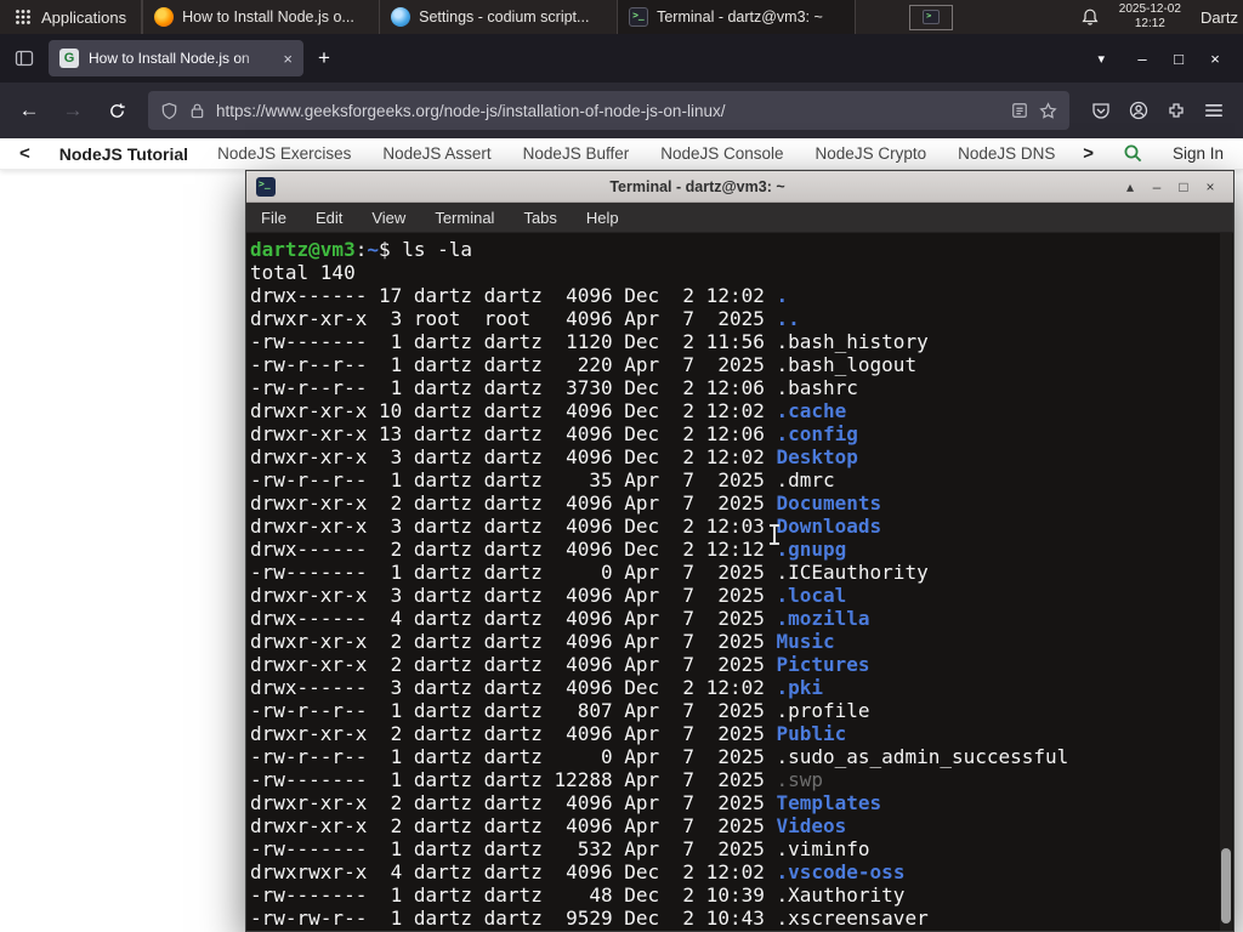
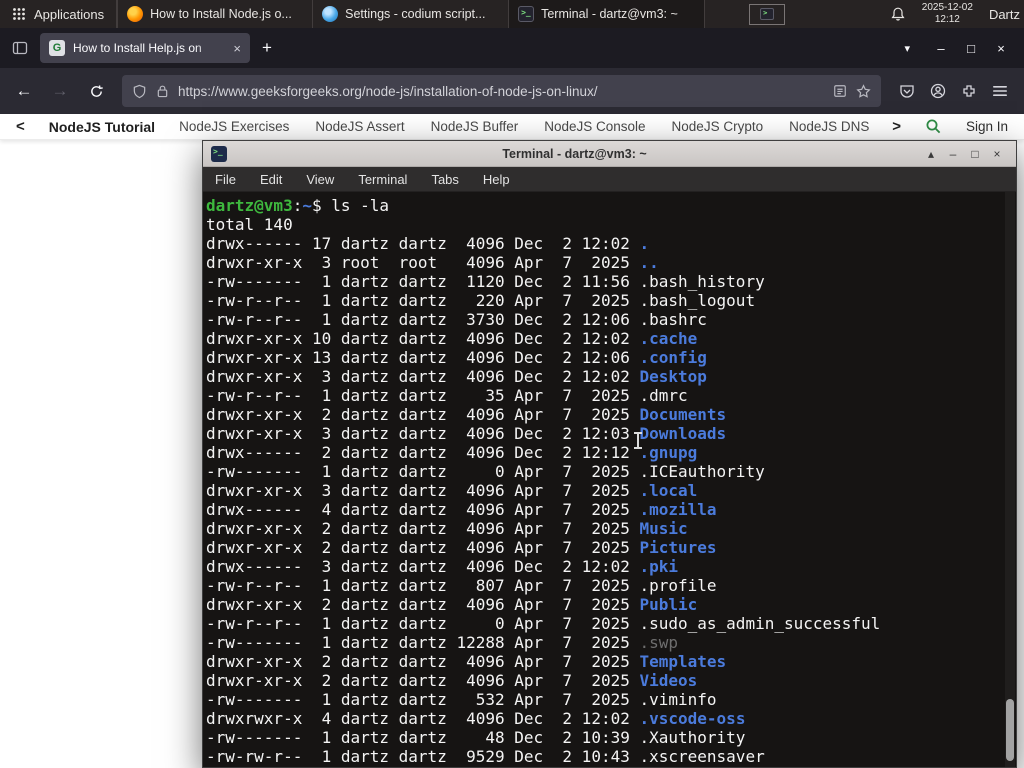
  Applications
  How to Install Node.js o...
  Settings - codium script...
  Terminal - dartz@vm3: ~
  2025-12-02
  12:12
  Dartz
  G
- How to Install Node.js on
+ How to Install Help.js on
  ×
  +
  ▾
  –
  □
  ×
  ←
  →
  https://www.geeksforgeeks.org/node-js/installation-of-node-js-on-linux/
  <
  NodeJS Tutorial
  NodeJS Exercises
  NodeJS Assert
  NodeJS Buffer
  NodeJS Console
  NodeJS Crypto
  NodeJS DNS
  >
  Sign In
  Terminal - dartz@vm3: ~
  ▴
  –
  □
  ×
  File
  Edit
  View
  Terminal
  Tabs
  Help
  dartz@vm3:~$ ls -la
  total 140
  drwx------ 17 dartz dartz 4096 Dec 2 12:02 .
  drwxr-xr-x 3 root root 4096 Apr 7 2025 ..
  -rw------- 1 dartz dartz 1120 Dec 2 11:56 .bash_history
  -rw-r--r-- 1 dartz dartz 220 Apr 7 2025 .bash_logout
  -rw-r--r-- 1 dartz dartz 3730 Dec 2 12:06 .bashrc
  drwxr-xr-x 10 dartz dartz 4096 Dec 2 12:02 .cache
  drwxr-xr-x 13 dartz dartz 4096 Dec 2 12:06 .config
  drwxr-xr-x 3 dartz dartz 4096 Dec 2 12:02 Desktop
  -rw-r--r-- 1 dartz dartz 35 Apr 7 2025 .dmrc
  drwxr-xr-x 2 dartz dartz 4096 Apr 7 2025 Documents
  drwxr-xr-x 3 dartz dartz 4096 Dec 2 12:03 Downloads
  drwx------ 2 dartz dartz 4096 Dec 2 12:12 .gnupg
  -rw------- 1 dartz dartz 0 Apr 7 2025 .ICEauthority
  drwxr-xr-x 3 dartz dartz 4096 Apr 7 2025 .local
  drwx------ 4 dartz dartz 4096 Apr 7 2025 .mozilla
  drwxr-xr-x 2 dartz dartz 4096 Apr 7 2025 Music
  drwxr-xr-x 2 dartz dartz 4096 Apr 7 2025 Pictures
  drwx------ 3 dartz dartz 4096 Dec 2 12:02 .pki
  -rw-r--r-- 1 dartz dartz 807 Apr 7 2025 .profile
  drwxr-xr-x 2 dartz dartz 4096 Apr 7 2025 Public
  -rw-r--r-- 1 dartz dartz 0 Apr 7 2025 .sudo_as_admin_successful
  -rw------- 1 dartz dartz 12288 Apr 7 2025 .swp
  drwxr-xr-x 2 dartz dartz 4096 Apr 7 2025 Templates
  drwxr-xr-x 2 dartz dartz 4096 Apr 7 2025 Videos
  -rw------- 1 dartz dartz 532 Apr 7 2025 .viminfo
  drwxrwxr-x 4 dartz dartz 4096 Dec 2 12:02 .vscode-oss
  -rw------- 1 dartz dartz 48 Dec 2 10:39 .Xauthority
  -rw-rw-r-- 1 dartz dartz 9529 Dec 2 10:43 .xscreensaver
